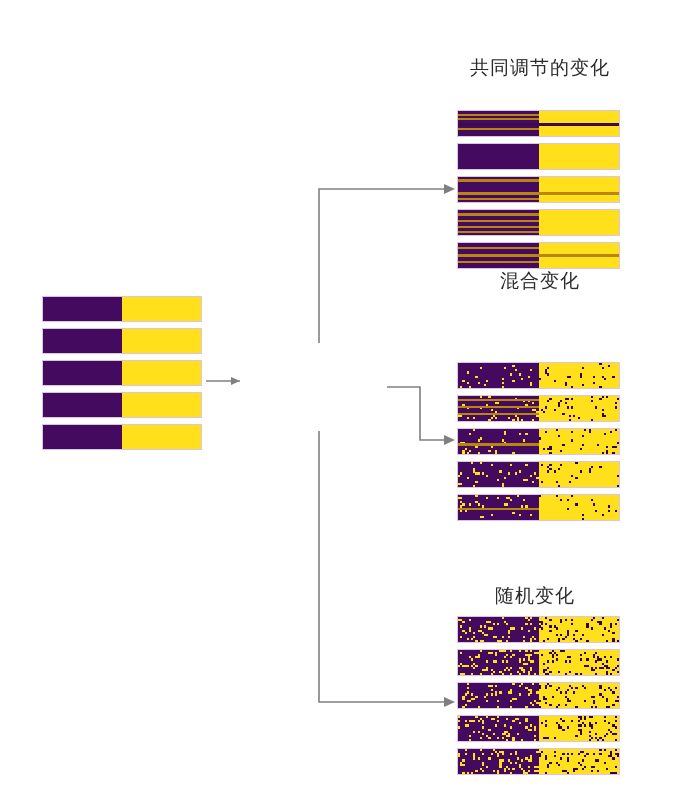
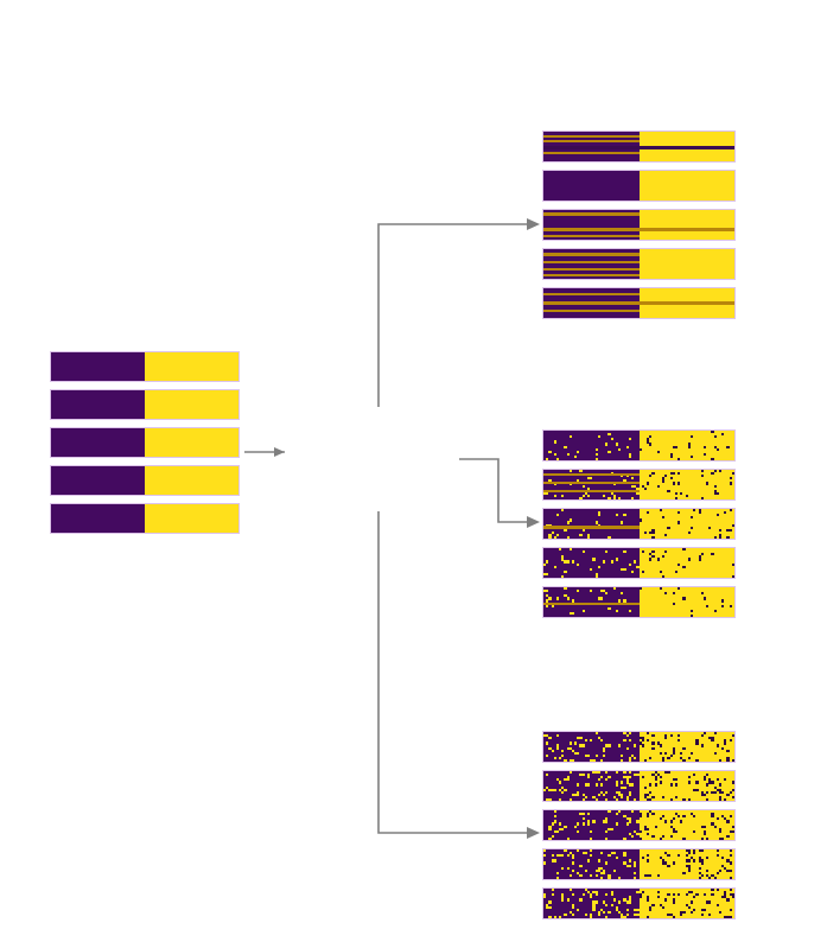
- 共同调节的变化
- 混合变化
- 随机变化
